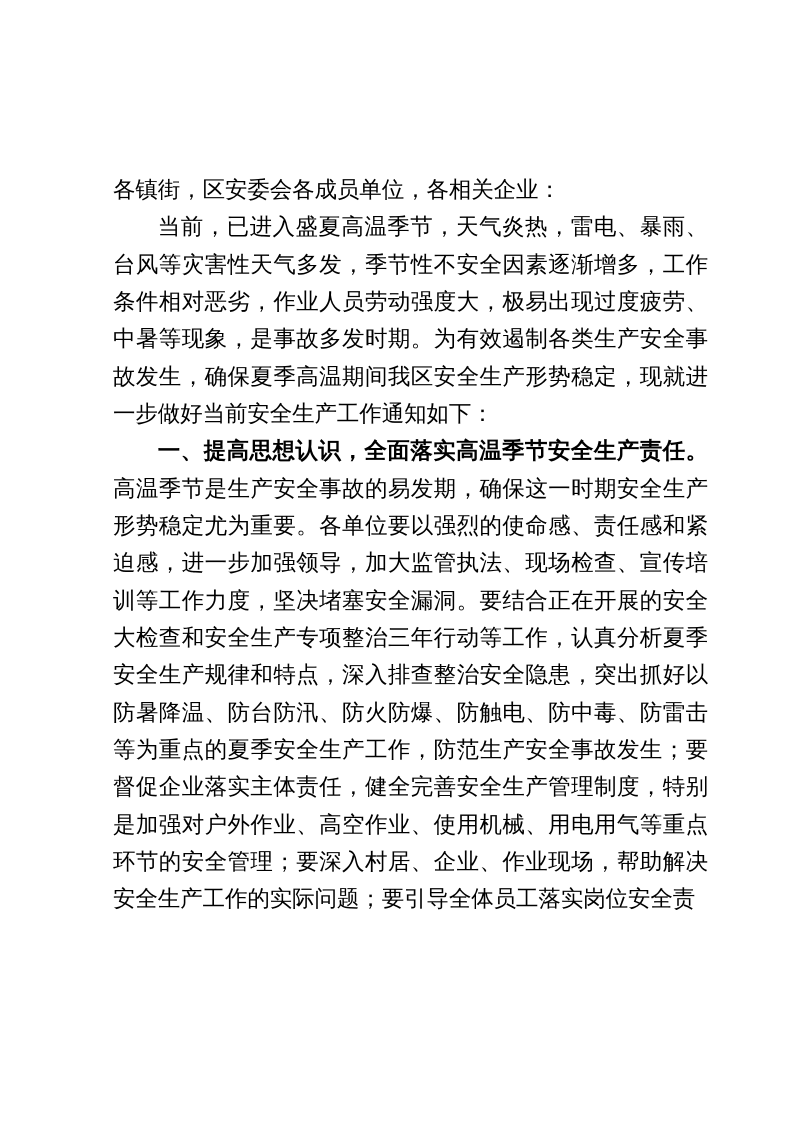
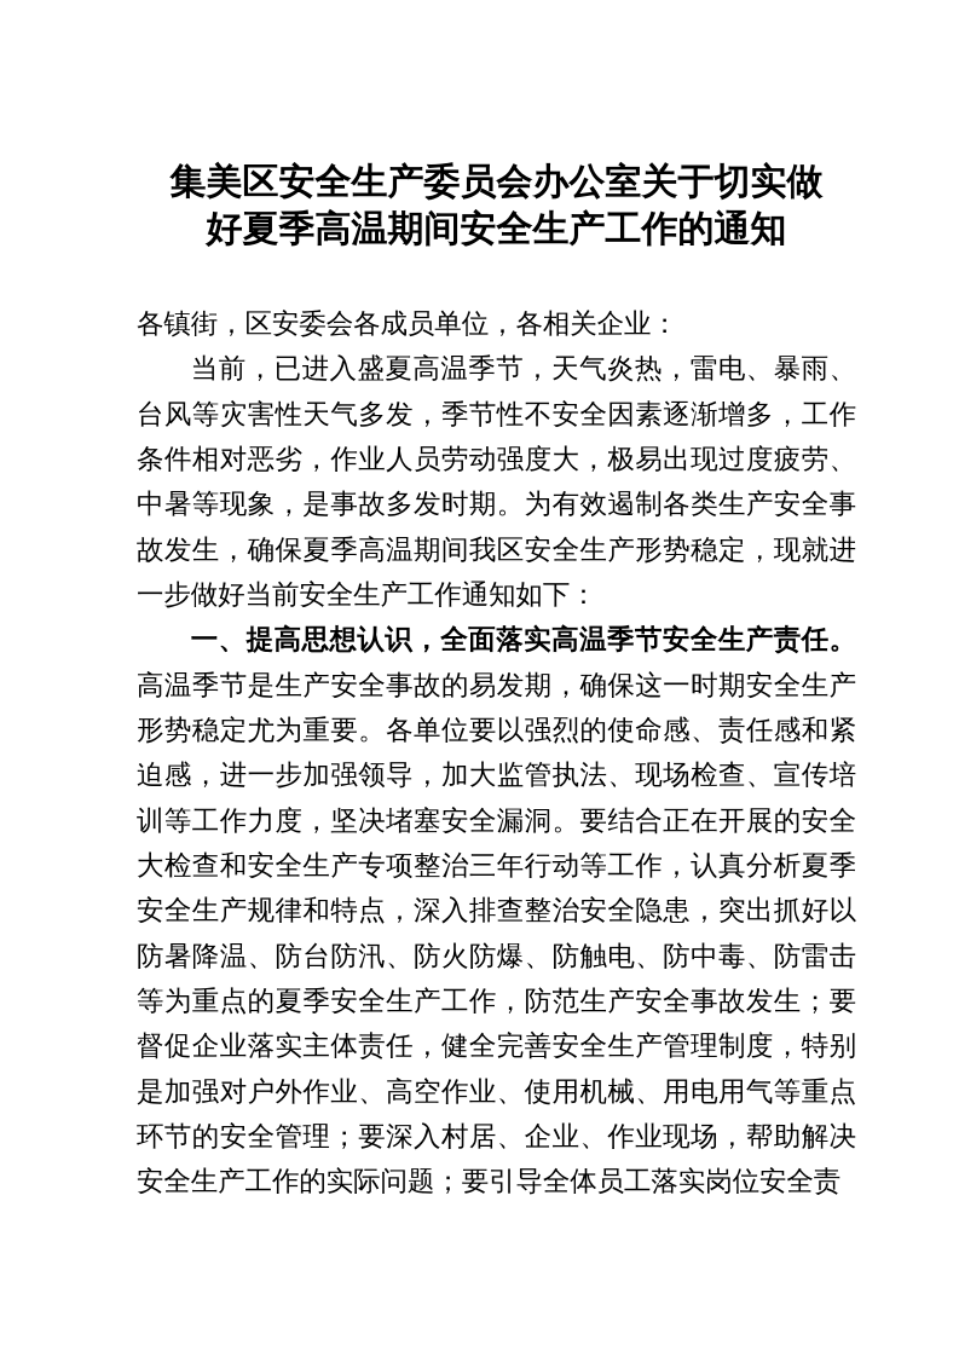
+ 集美区安全生产委员会办公室关于切实做
+ 好夏季高温期间安全生产工作的通知
  各镇街，区安委会各成员单位，各相关企业：
  当前，已进入盛夏高温季节，天气炎热，雷电、暴雨、台风等灾害性天气多发，季节性不安全因素逐渐增多，工作条件相对恶劣，作业人员劳动强度大，极易出现过度疲劳、中暑等现象，是事故多发时期。为有效遏制各类生产安全事故发生，确保夏季高温期间我区安全生产形势稳定，现就进一步做好当前安全生产工作通知如下：
  一、提高思想认识，全面落实高温季节安全生产责任。高温季节是生产安全事故的易发期，确保这一时期安全生产形势稳定尤为重要。各单位要以强烈的使命感、责任感和紧迫感，进一步加强领导，加大监管执法、现场检查、宣传培训等工作力度，坚决堵塞安全漏洞。要结合正在开展的安全大检查和安全生产专项整治三年行动等工作，认真分析夏季安全生产规律和特点，深入排查整治安全隐患，突出抓好以防暑降温、防台防汛、防火防爆、防触电、防中毒、防雷击等为重点的夏季安全生产工作，防范生产安全事故发生；要督促企业落实主体责任，健全完善安全生产管理制度，特别是加强对户外作业、高空作业、使用机械、用电用气等重点环节的安全管理；要深入村居、企业、作业现场，帮助解决安全生产工作的实际问题；要引导全体员工落实岗位安全责
